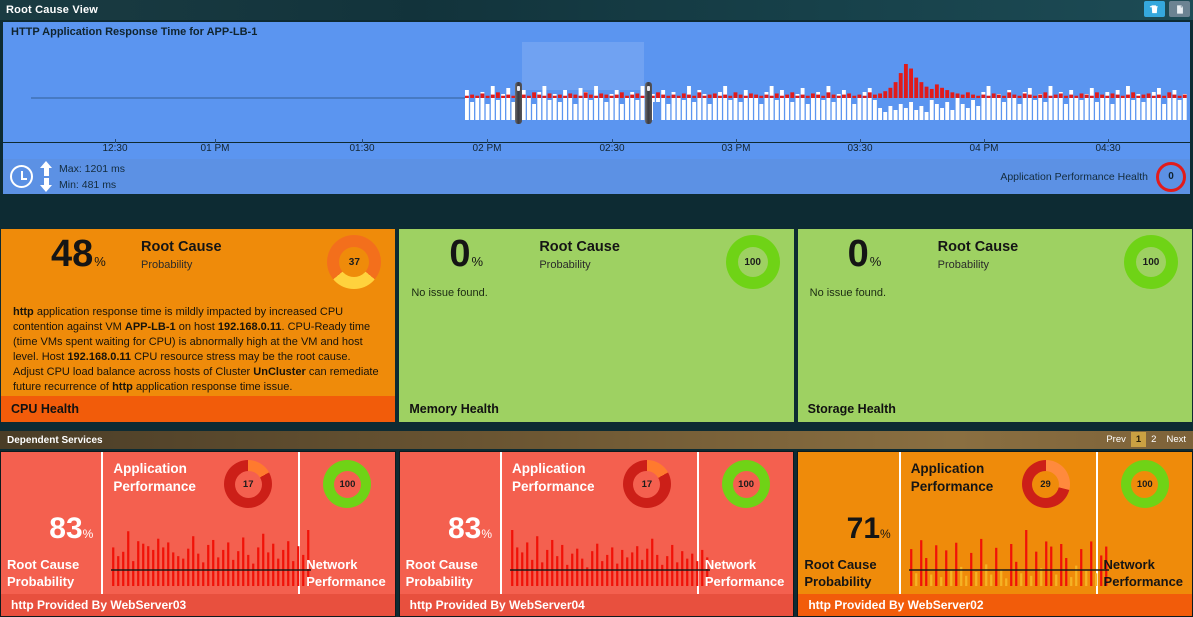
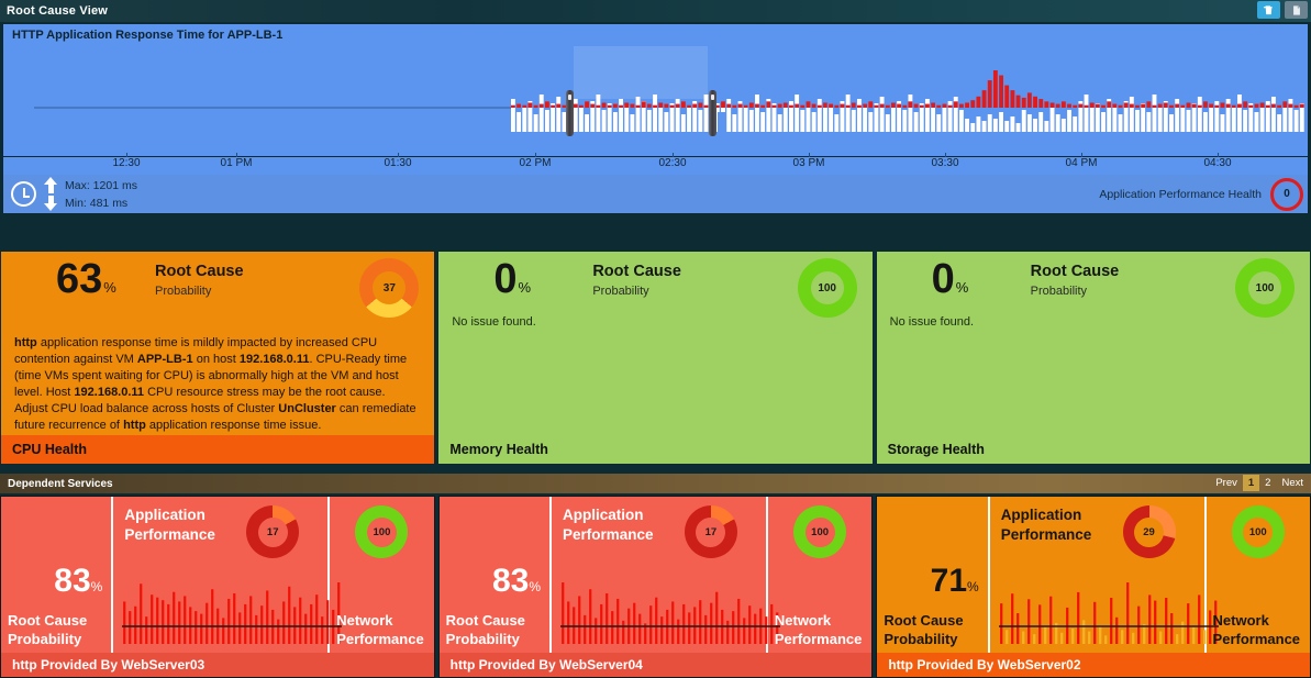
  Root Cause View
  HTTP Application Response Time for APP-LB-1
  12:30
  01 PM
  01:30
  02 PM
  02:30
  03 PM
  03:30
  04 PM
  04:30
  Max: 1201 ms
  Min: 481 ms
  Application Performance Health
  0
- 48%
+ 63%
  Root Cause
  Probability
  37
  http application response time is mildly impacted by increased CPU contention against VM APP-LB-1 on host 192.168.0.11. CPU-Ready time (time VMs spent waiting for CPU) is abnormally high at the VM and host level. Host 192.168.0.11 CPU resource stress may be the root cause. Adjust CPU load balance across hosts of Cluster UnCluster can remediate future recurrence of http application response time issue.
  CPU Health
  0%
  Root Cause
  Probability
  100
  No issue found.
  Memory Health
  0%
  Root Cause
  Probability
  100
  No issue found.
  Storage Health
  Dependent Services
  Prev
  1
  2
  Next
  83%
  Root Cause
  Probability
  Application
  Performance
  17
  100
  Network
  Performance
  http Provided By WebServer03
  83%
  Root Cause
  Probability
  Application
  Performance
  17
  100
  Network
  Performance
  http Provided By WebServer04
  71%
  Root Cause
  Probability
  Application
  Performance
  29
  100
  Network
  Performance
  http Provided By WebServer02
